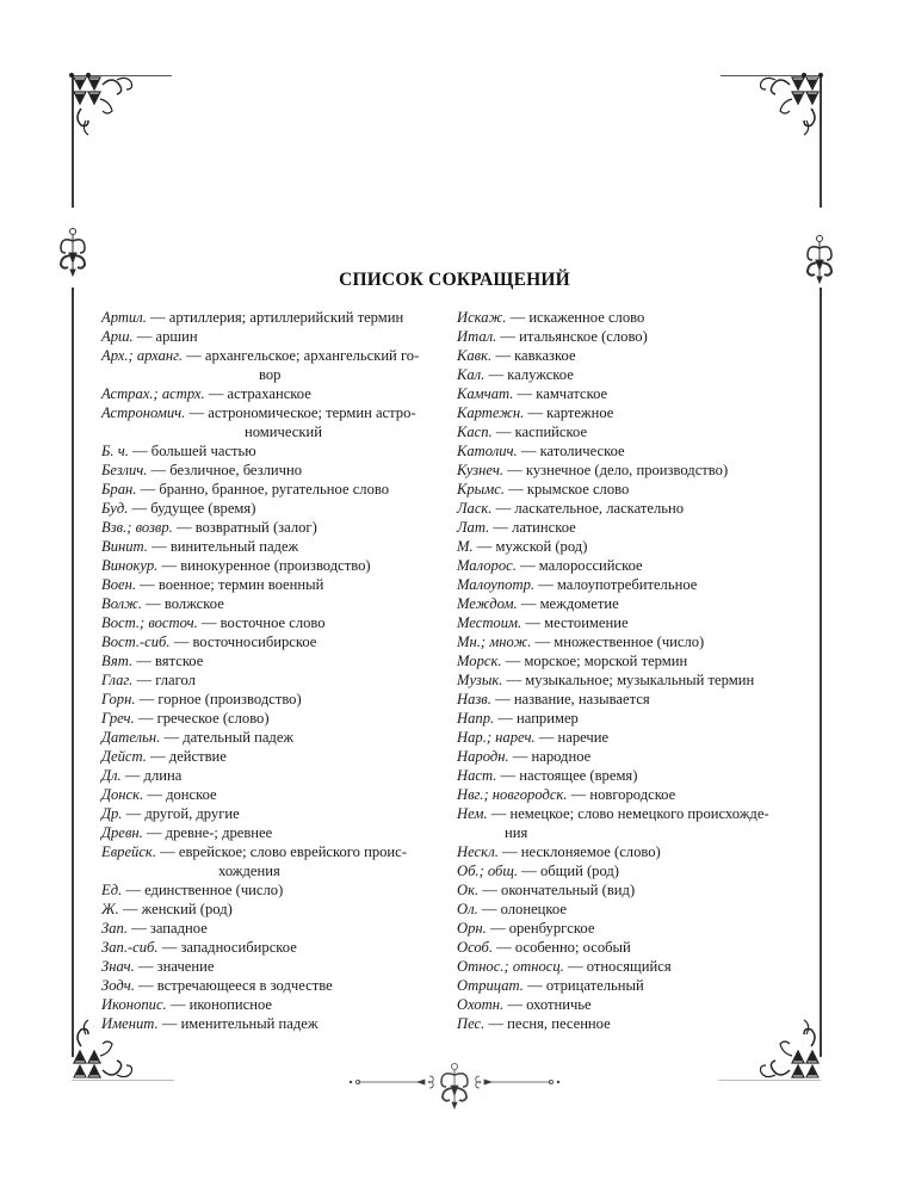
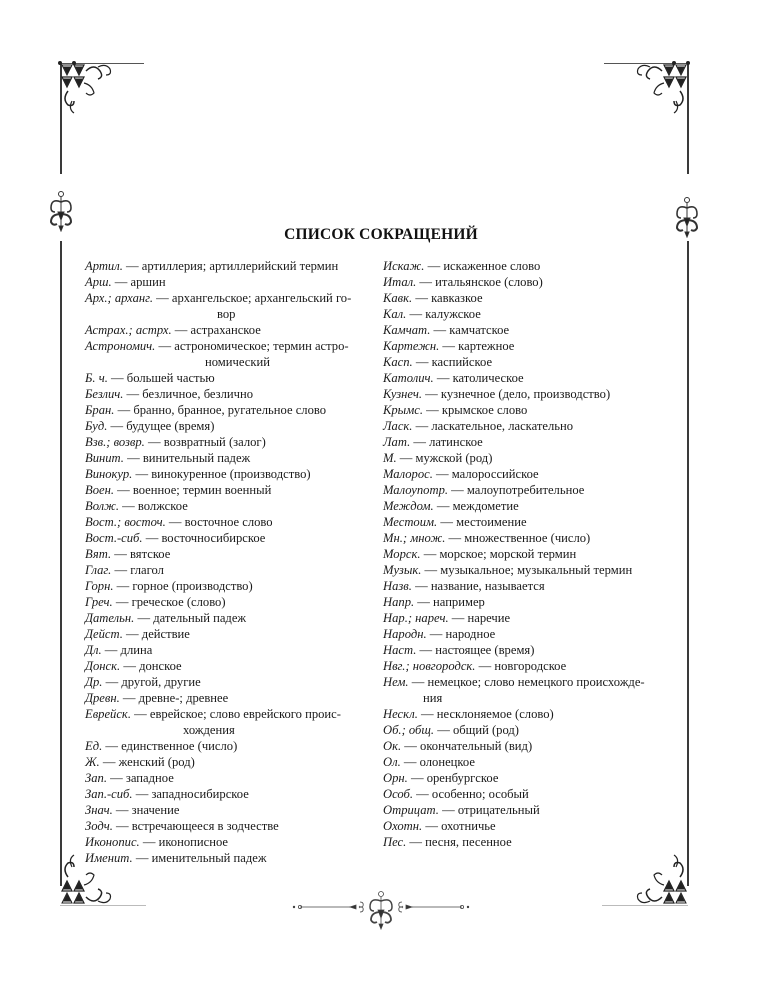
  СПИСОК СОКРАЩЕНИЙ
  Артил. — артиллерия; артиллерийский термин
  Арш. — аршин
  Арх.; арханг. — архангельское; архангельский го-
  вор
  Астрах.; астрх. — астраханское
  Астрономич. — астрономическое; термин астро-
  номический
  Б. ч. — большей частью
  Безлич. — безличное, безлично
  Бран. — бранно, бранное, ругательное слово
  Буд. — будущее (время)
  Взв.; возвр. — возвратный (залог)
  Винит. — винительный падеж
  Винокур. — винокуренное (производство)
  Воен. — военное; термин военный
  Волж. — волжское
  Вост.; восточ. — восточное слово
  Вост.-сиб. — восточносибирское
  Вят. — вятское
  Глаг. — глагол
  Горн. — горное (производство)
  Греч. — греческое (слово)
  Дательн. — дательный падеж
  Дейст. — действие
  Дл. — длина
  Донск. — донское
  Др. — другой, другие
  Древн. — древне-; древнее
  Еврейск. — еврейское; слово еврейского проис-
  хождения
  Ед. — единственное (число)
  Ж. — женский (род)
  Зап. — западное
  Зап.-сиб. — западносибирское
  Знач. — значение
  Зодч. — встречающееся в зодчестве
  Иконопис. — иконописное
  Именит. — именительный падеж
  Искаж. — искаженное слово
  Итал. — итальянское (слово)
  Кавк. — кавказкое
  Кал. — калужское
  Камчат. — камчатское
  Картежн. — картежное
  Касп. — каспийское
  Католич. — католическое
  Кузнеч. — кузнечное (дело, производство)
  Крымс. — крымское слово
  Ласк. — ласкательное, ласкательно
  Лат. — латинское
  М. — мужской (род)
  Малорос. — малороссийское
  Малоупотр. — малоупотребительное
  Междом. — междометие
  Местоим. — местоимение
  Мн.; множ. — множественное (число)
  Морск. — морское; морской термин
  Музык. — музыкальное; музыкальный термин
  Назв. — название, называется
  Напр. — например
  Нар.; нареч. — наречие
  Народн. — народное
  Наст. — настоящее (время)
  Нвг.; новгородск. — новгородское
  Нем. — немецкое; слово немецкого происхожде-
  ния
  Нескл. — несклоняемое (слово)
  Об.; общ. — общий (род)
  Ок. — окончательный (вид)
  Ол. — олонецкое
  Орн. — оренбургское
  Особ. — особенно; особый
- Относ.; относц. — относящийся
  Отрицат. — отрицательный
  Охотн. — охотничье
  Пес. — песня, песенное
